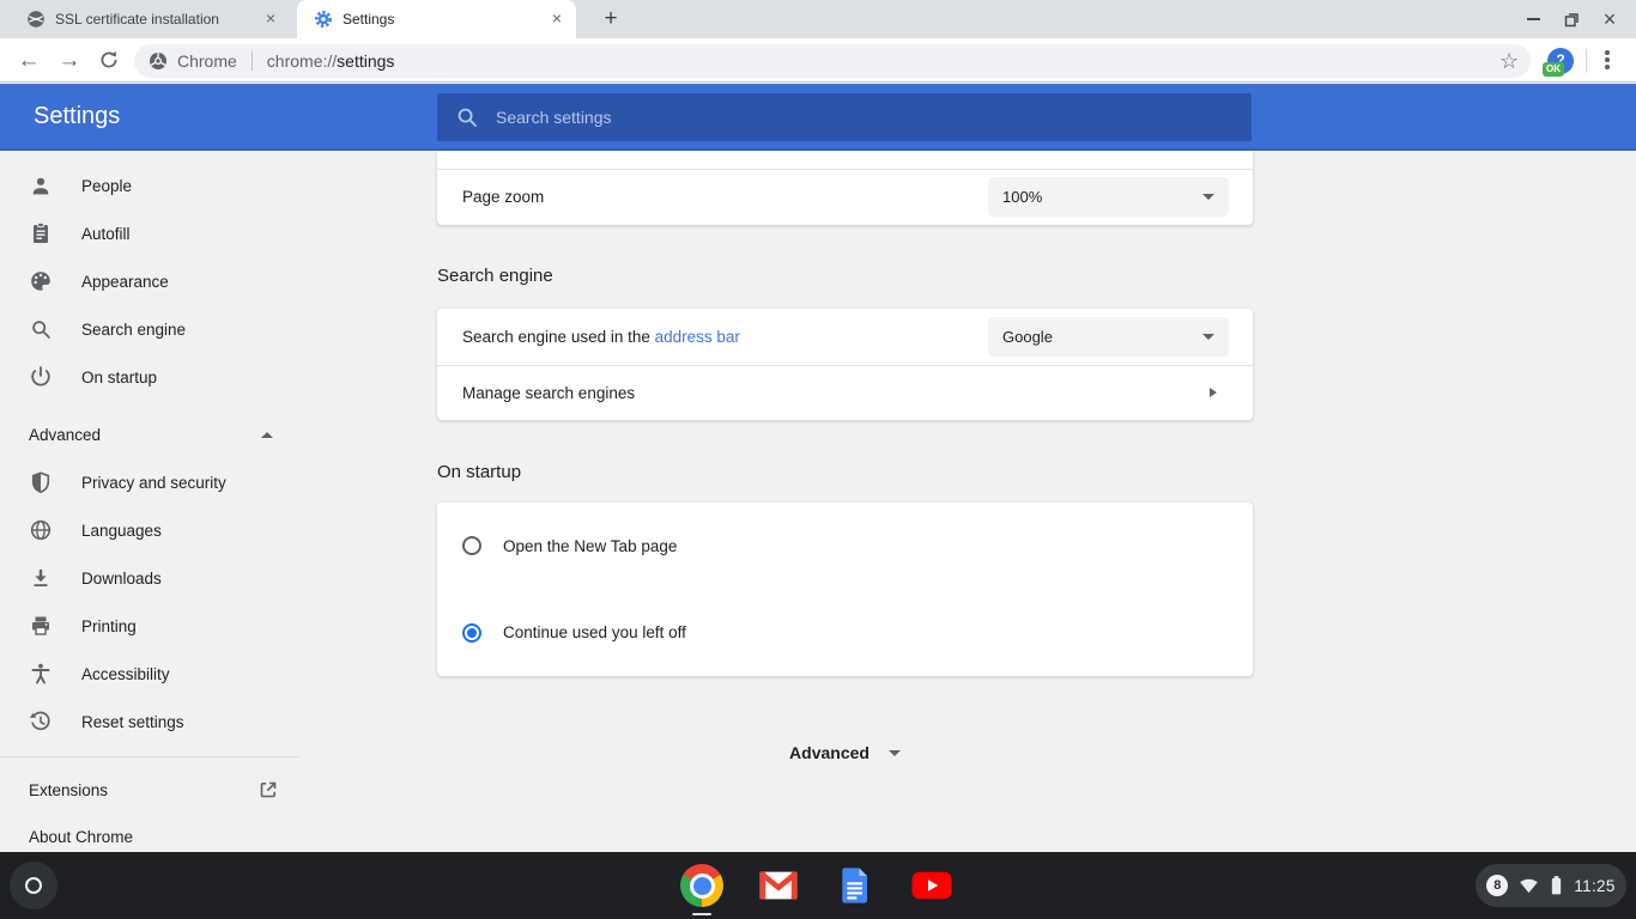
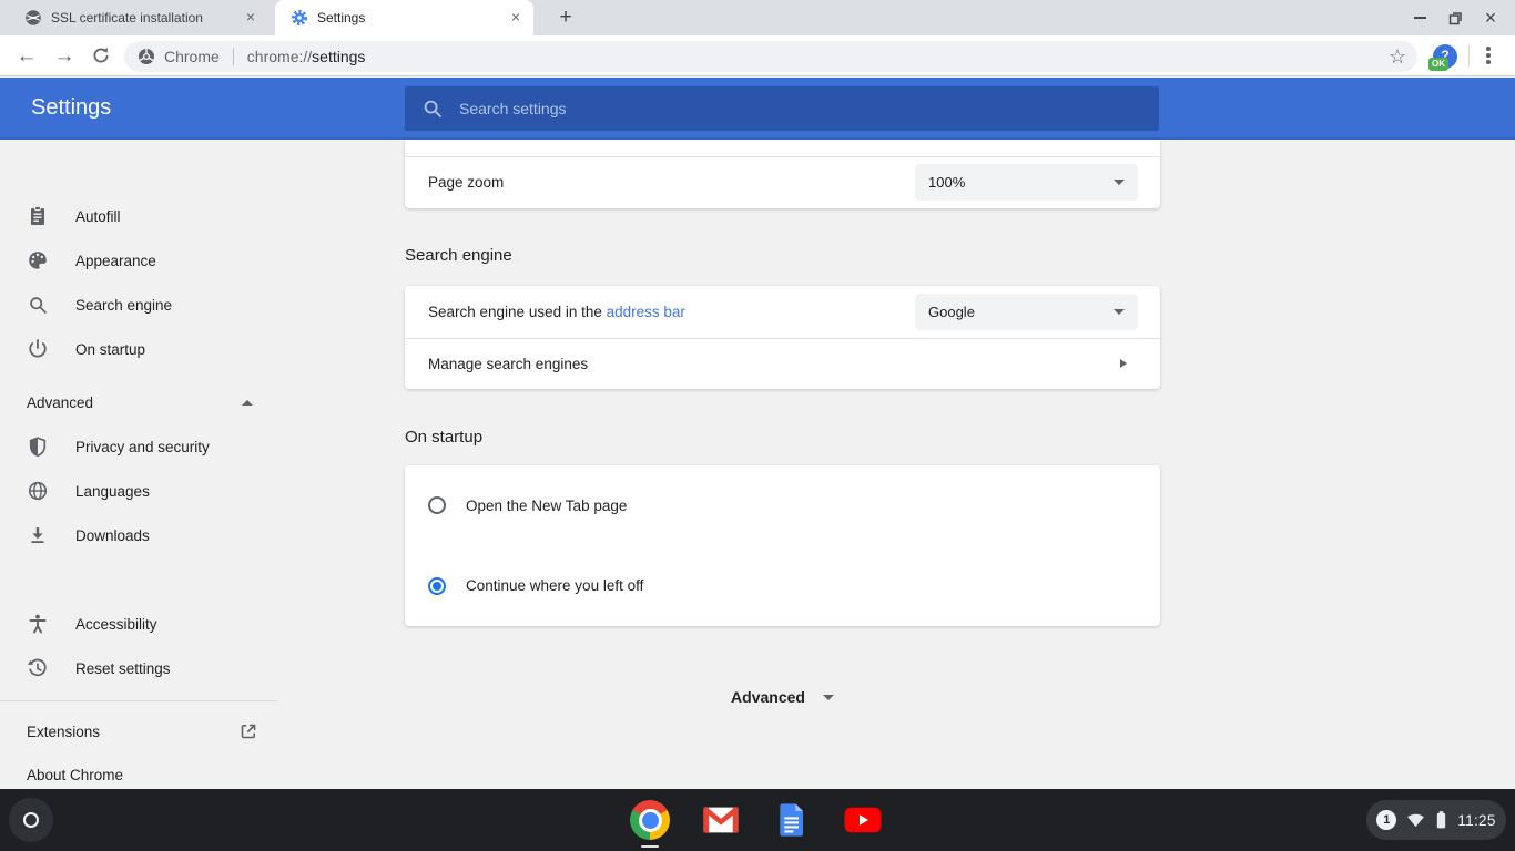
  SSL certificate installation
  ×
  Settings
  ×
  +
  ×
  ←
  →
  Chrome
  chrome://
  settings
  ☆
  ?
  OK
  Settings
  Search settings
- People
  Autofill
  Appearance
  Search engine
  On startup
  Advanced
  Privacy and security
  Languages
  Downloads
- Printing
  Accessibility
  Reset settings
  Extensions
  About Chrome
  Page zoom
  100%
  Search engine
  Search engine used in the address bar
  Google
  Manage search engines
  On startup
  Open the New Tab page
- Continue used you left off
+ Continue where you left off
  Advanced
- 8
+ 1
  11:25
